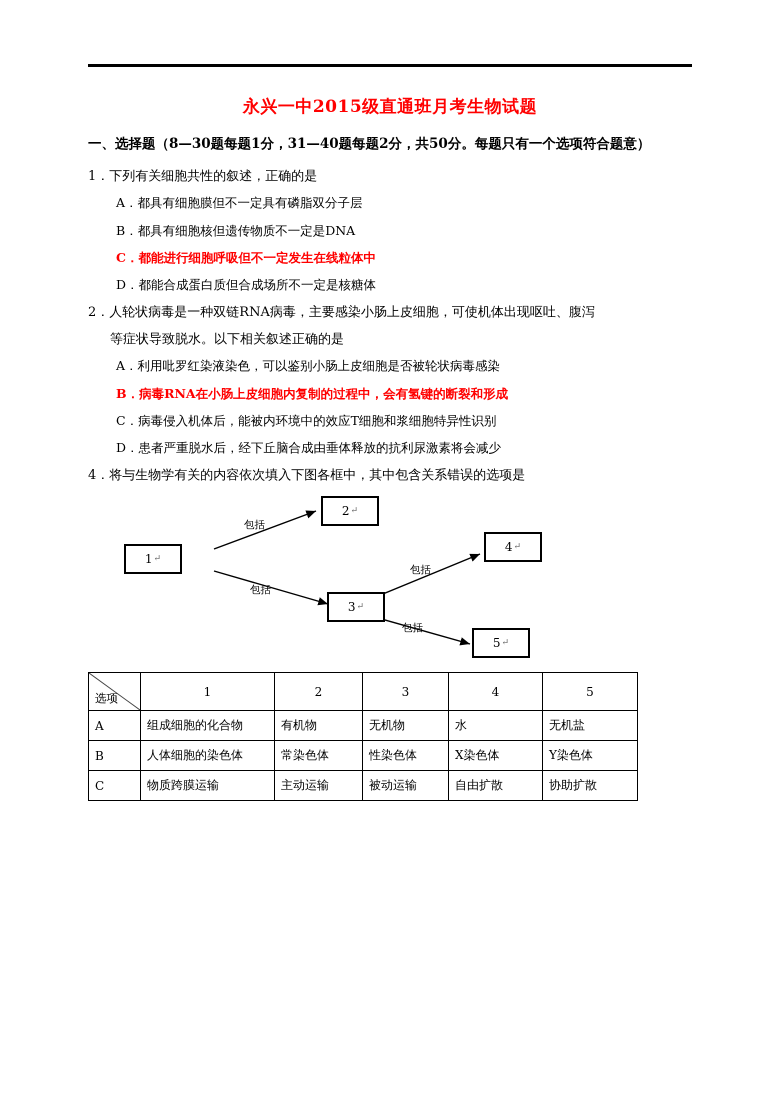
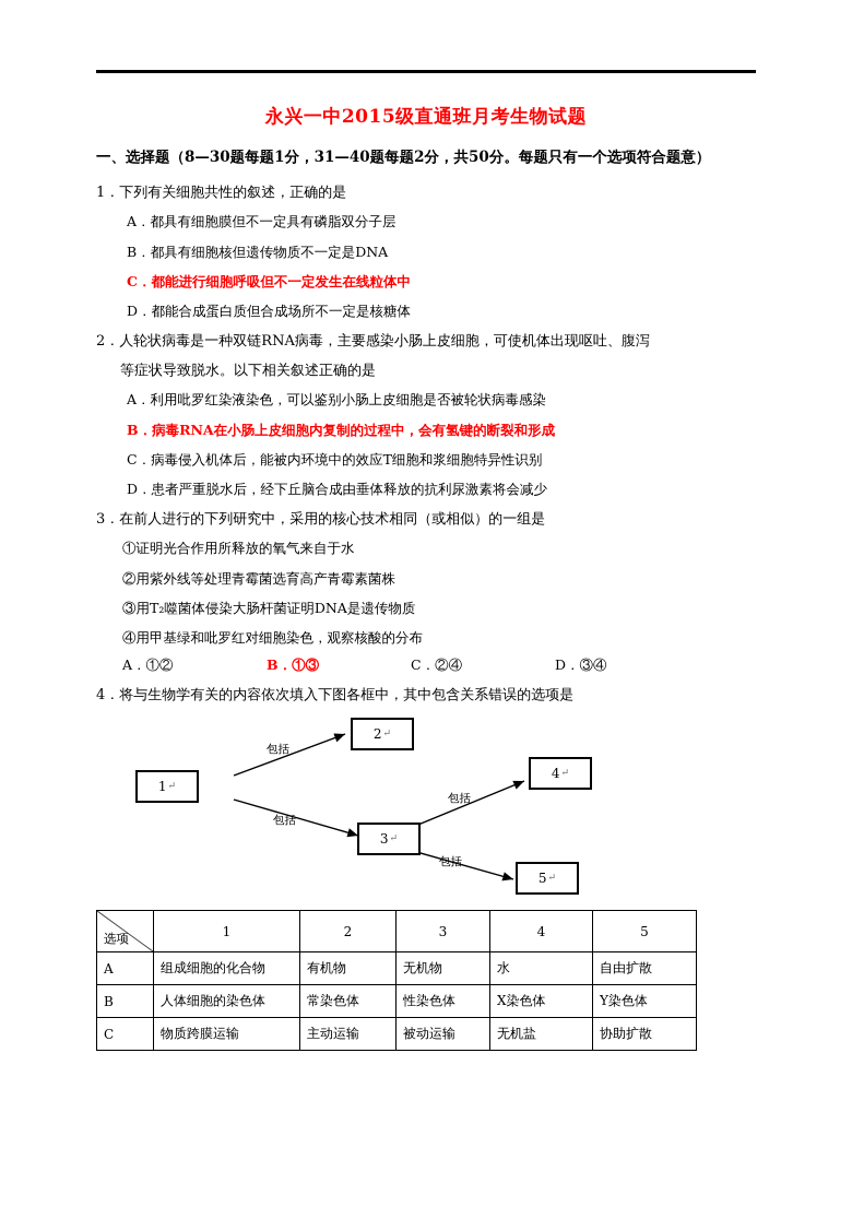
  永兴一中2015级直通班月考生物试题
  一、选择题（8—30题每题1分，31—40题每题2分，共50分。每题只有一个选项符合题意）
  1．下列有关细胞共性的叙述，正确的是
  A．都具有细胞膜但不一定具有磷脂双分子层
  B．都具有细胞核但遗传物质不一定是DNA
  C．都能进行细胞呼吸但不一定发生在线粒体中
  D．都能合成蛋白质但合成场所不一定是核糖体
  2．人轮状病毒是一种双链RNA病毒，主要感染小肠上皮细胞，可使机体出现呕吐、腹泻
  等症状导致脱水。以下相关叙述正确的是
  A．利用吡罗红染液染色，可以鉴别小肠上皮细胞是否被轮状病毒感染
  B．病毒RNA在小肠上皮细胞内复制的过程中，会有氢键的断裂和形成
  C．病毒侵入机体后，能被内环境中的效应T细胞和浆细胞特异性识别
  D．患者严重脱水后，经下丘脑合成由垂体释放的抗利尿激素将会减少
+ 3．在前人进行的下列研究中，采用的核心技术相同（或相似）的一组是
+ ①证明光合作用所释放的氧气来自于水
+ ②用紫外线等处理青霉菌选育高产青霉素菌株
+ ③用T₂噬菌体侵染大肠杆菌证明DNA是遗传物质
+ ④用甲基绿和吡罗红对细胞染色，观察核酸的分布
+ A．①②
+ B．①③
+ C．②④
+ D．③④
  4．将与生物学有关的内容依次填入下图各框中，其中包含关系错误的选项是
  1
  ↵
  2
  ↵
  3
  ↵
  4
  ↵
  5
  ↵
  包括
  包括
  包括
  包括
  选项	1	2	3	4	5
- A	组成细胞的化合物	有机物	无机物	水	无机盐
+ A	组成细胞的化合物	有机物	无机物	水	自由扩散
  B	人体细胞的染色体	常染色体	性染色体	X染色体	Y染色体
- C	物质跨膜运输	主动运输	被动运输	自由扩散	协助扩散
+ C	物质跨膜运输	主动运输	被动运输	无机盐	协助扩散
